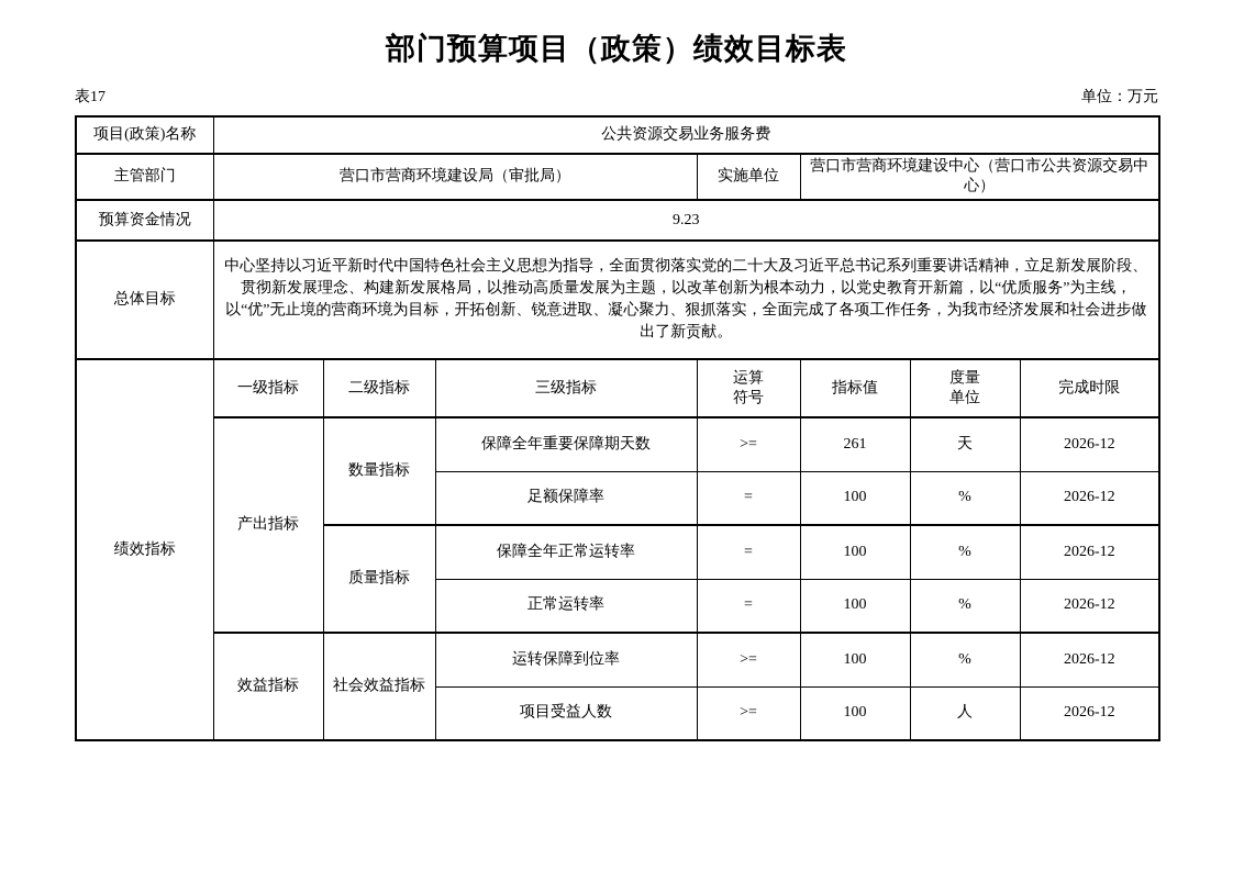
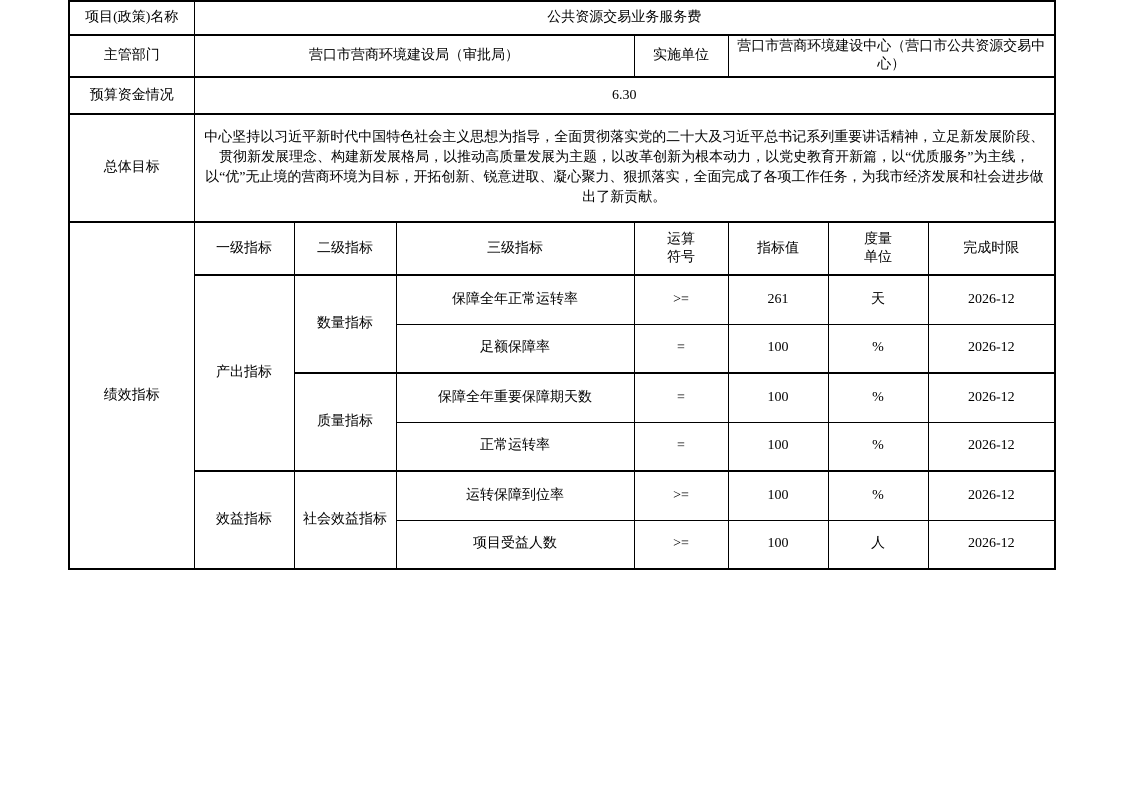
- 部门预算项目（政策）绩效目标表
- 表17
- 单位：万元
  项目(政策)名称	公共资源交易业务服务费
  主管部门	营口市营商环境建设局（审批局）	实施单位	营口市营商环境建设中心（营口市公共资源交易中心）
- 预算资金情况	9.23
+ 预算资金情况	6.30
  总体目标	中心坚持以习近平新时代中国特色社会主义思想为指导，全面贯彻落实党的二十大及习近平总书记系列重要讲话精神，立足新发展阶段、贯彻新发展理念、构建新发展格局，以推动高质量发展为主题，以改革创新为根本动力，以党史教育开新篇，以“优质服务”为主线，以“优”无止境的营商环境为目标，开拓创新、锐意进取、凝心聚力、狠抓落实，全面完成了各项工作任务，为我市经济发展和社会进步做出了新贡献。
  绩效指标	一级指标	二级指标	三级指标	运算 符号	指标值	度量 单位	完成时限
- 产出指标	数量指标	保障全年重要保障期天数	>=	261	天	2026-12
+ 产出指标	数量指标	保障全年正常运转率	>=	261	天	2026-12
  足额保障率	=	100	%	2026-12
- 质量指标	保障全年正常运转率	=	100	%	2026-12
+ 质量指标	保障全年重要保障期天数	=	100	%	2026-12
  正常运转率	=	100	%	2026-12
  效益指标	社会效益指标	运转保障到位率	>=	100	%	2026-12
  项目受益人数	>=	100	人	2026-12
